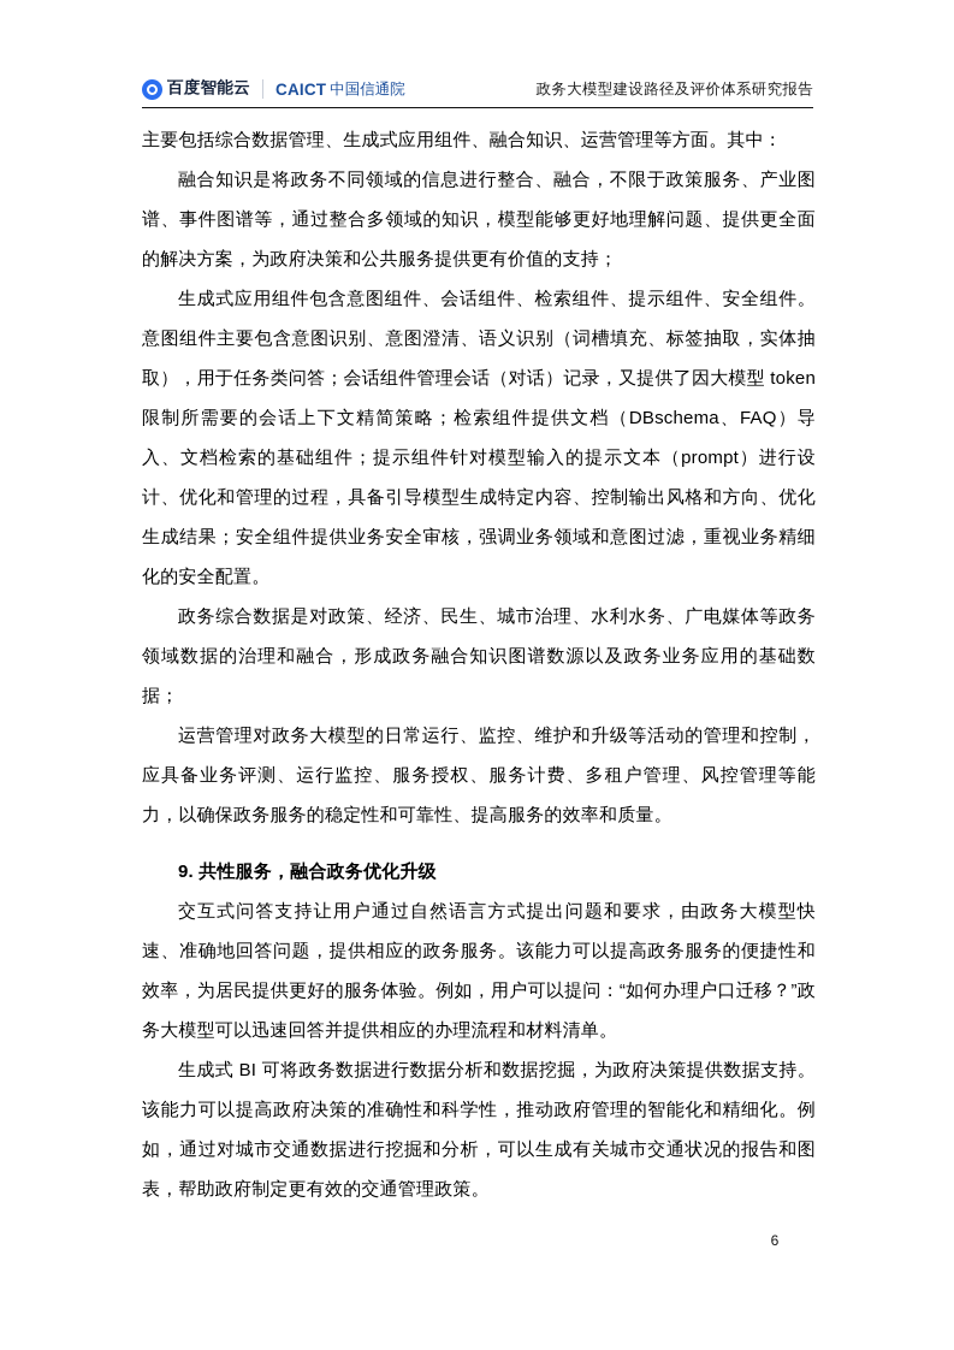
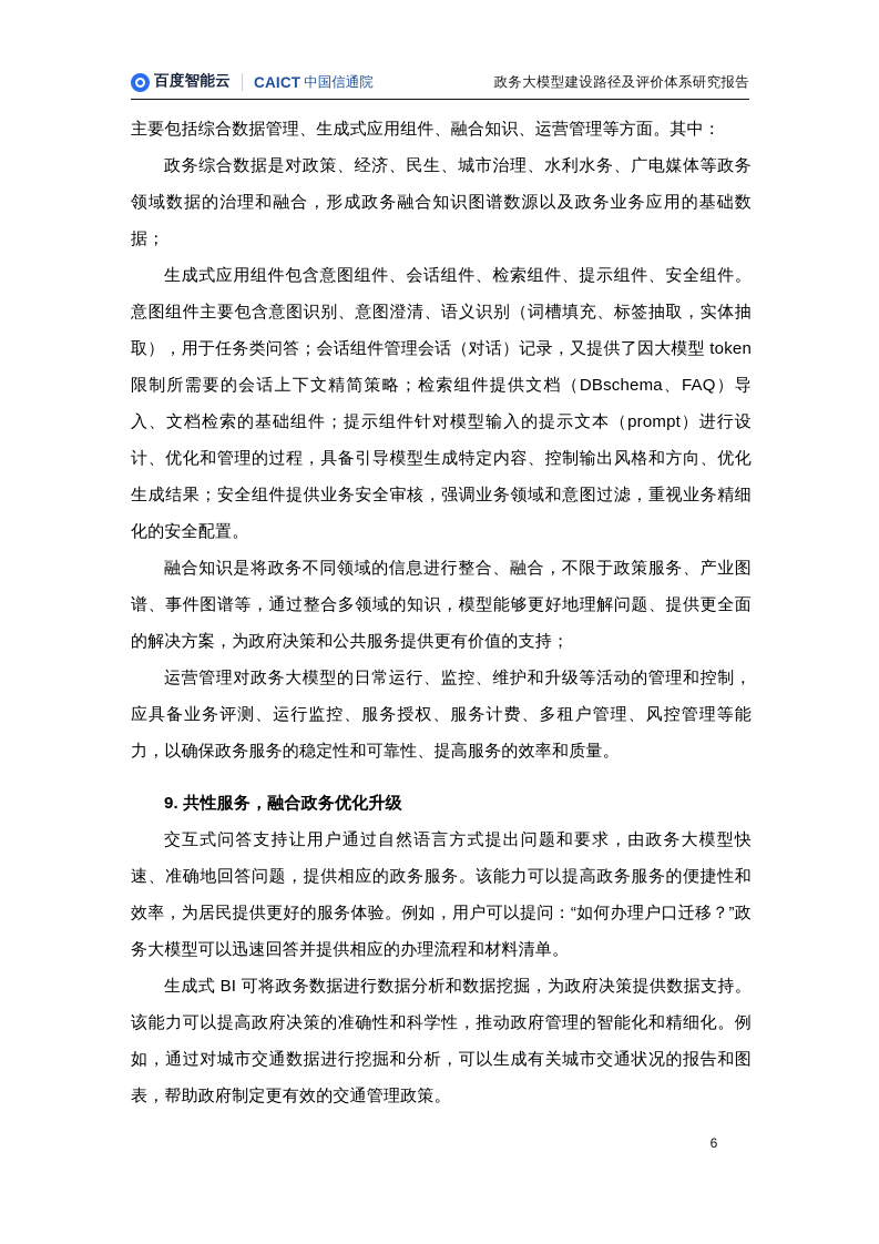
  百度智能云
  CAICT
  中国信通院
  政务大模型建设路径及评价体系研究报告
  主要包括综合数据管理、生成式应用组件、融合知识、运营管理等方面。其中：
- 融合知识是将政务不同领域的信息进行整合、融合，不限于政策服务、产业图谱、事件图谱等，通过整合多领域的知识，模型能够更好地理解问题、提供更全面的解决方案，为政府决策和公共服务提供更有价值的支持；
+ 政务综合数据是对政策、经济、民生、城市治理、水利水务、广电媒体等政务领域数据的治理和融合，形成政务融合知识图谱数源以及政务业务应用的基础数据；
  生成式应用组件包含意图组件、会话组件、检索组件、提示组件、安全组件。意图组件主要包含意图识别、意图澄清、语义识别（词槽填充、标签抽取，实体抽取），用于任务类问答；会话组件管理会话（对话）记录，又提供了因大模型 token 限制所需要的会话上下文精简策略；检索组件提供文档（DBschema、FAQ）导入、文档检索的基础组件；提示组件针对模型输入的提示文本（prompt）进行设计、优化和管理的过程，具备引导模型生成特定内容、控制输出风格和方向、优化生成结果；安全组件提供业务安全审核，强调业务领域和意图过滤，重视业务精细化的安全配置。
- 政务综合数据是对政策、经济、民生、城市治理、水利水务、广电媒体等政务领域数据的治理和融合，形成政务融合知识图谱数源以及政务业务应用的基础数据；
+ 融合知识是将政务不同领域的信息进行整合、融合，不限于政策服务、产业图谱、事件图谱等，通过整合多领域的知识，模型能够更好地理解问题、提供更全面的解决方案，为政府决策和公共服务提供更有价值的支持；
  运营管理对政务大模型的日常运行、监控、维护和升级等活动的管理和控制，应具备业务评测、运行监控、服务授权、服务计费、多租户管理、风控管理等能力，以确保政务服务的稳定性和可靠性、提高服务的效率和质量。
  9. 共性服务，融合政务优化升级
  交互式问答支持让用户通过自然语言方式提出问题和要求，由政务大模型快速、准确地回答问题，提供相应的政务服务。该能力可以提高政务服务的便捷性和效率，为居民提供更好的服务体验。例如，用户可以提问：“如何办理户口迁移？”政务大模型可以迅速回答并提供相应的办理流程和材料清单。
  生成式 BI 可将政务数据进行数据分析和数据挖掘，为政府决策提供数据支持。该能力可以提高政府决策的准确性和科学性，推动政府管理的智能化和精细化。例如，通过对城市交通数据进行挖掘和分析，可以生成有关城市交通状况的报告和图表，帮助政府制定更有效的交通管理政策。
  6
